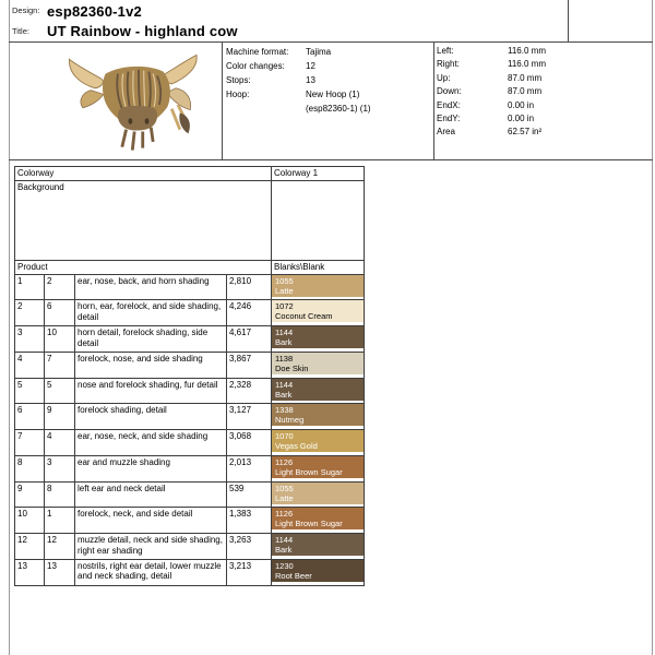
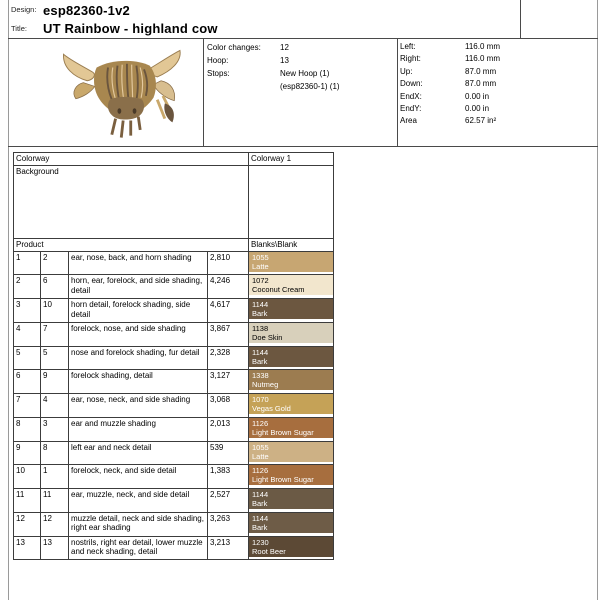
  Design:
  esp82360-1v2
  Title:
  UT Rainbow - highland cow
- Machine format:
- Tajima
  Color changes:
  12
- Stops:
+ Hoop:
  13
- Hoop:
+ Stops:
  New Hoop (1)
  (esp82360-1) (1)
  Left:
  116.0 mm
  Right:
  116.0 mm
  Up:
  87.0 mm
  Down:
  87.0 mm
  EndX:
  0.00 in
  EndY:
  0.00 in
  Area
  62.57 in²
  Colorway	Colorway 1
  Background
  Product	Blanks\Blank
  1	2	ear, nose, back, and horn shading	2,810	1055Latte
  2	6	horn, ear, forelock, and side shading, detail	4,246	1072Coconut Cream
  3	10	horn detail, forelock shading, side detail	4,617	1144Bark
  4	7	forelock, nose, and side shading	3,867	1138Doe Skin
  5	5	nose and forelock shading, fur detail	2,328	1144Bark
  6	9	forelock shading, detail	3,127	1338Nutmeg
  7	4	ear, nose, neck, and side shading	3,068	1070Vegas Gold
  8	3	ear and muzzle shading	2,013	1126Light Brown Sugar
  9	8	left ear and neck detail	539	1055Latte
  10	1	forelock, neck, and side detail	1,383	1126Light Brown Sugar
+ 11	11	ear, muzzle, neck, and side detail	2,527	1144Bark
  12	12	muzzle detail, neck and side shading, right ear shading	3,263	1144Bark
  13	13	nostrils, right ear detail, lower muzzle and neck shading, detail	3,213	1230Root Beer
